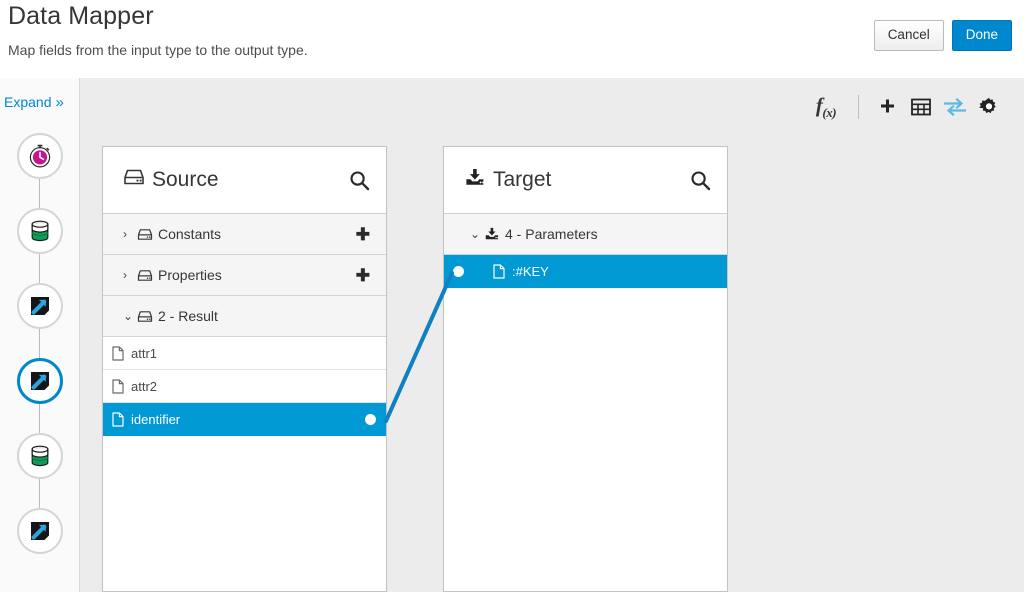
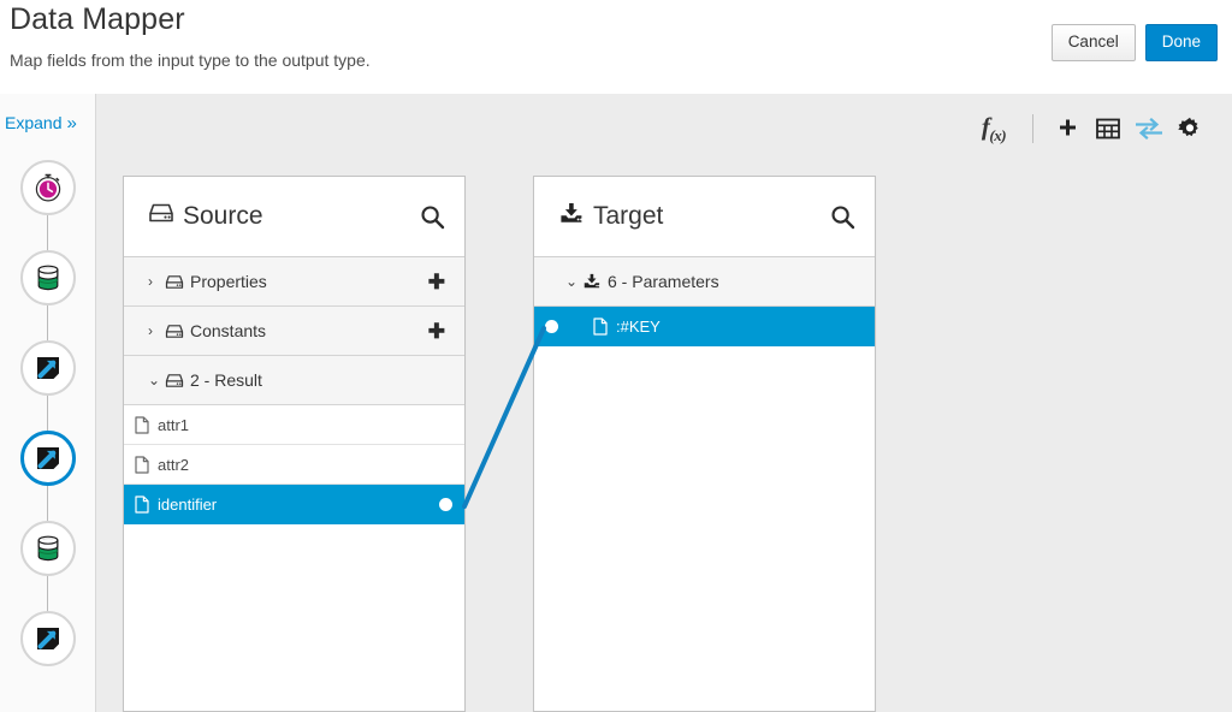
  Data Mapper
  Map fields from the input type to the output type.
  Cancel
  Done
  Expand
  »
  f(x)
  Source
  ›
- Constants
+ Properties
  ✚
  ›
- Properties
+ Constants
  ✚
  ⌄
  2 - Result
  attr1
  attr2
  identifier
  Target
  ⌄
- 4 - Parameters
+ 6 - Parameters
  :#KEY
